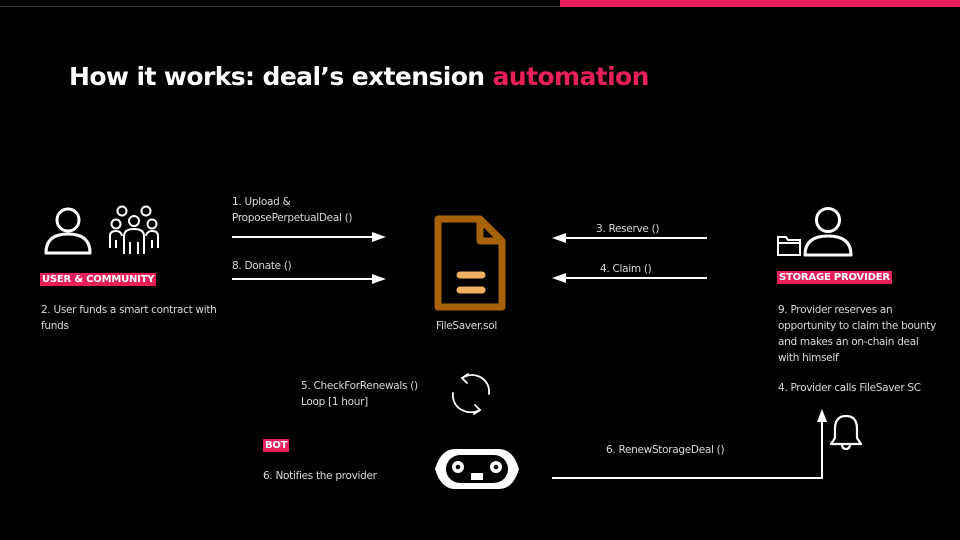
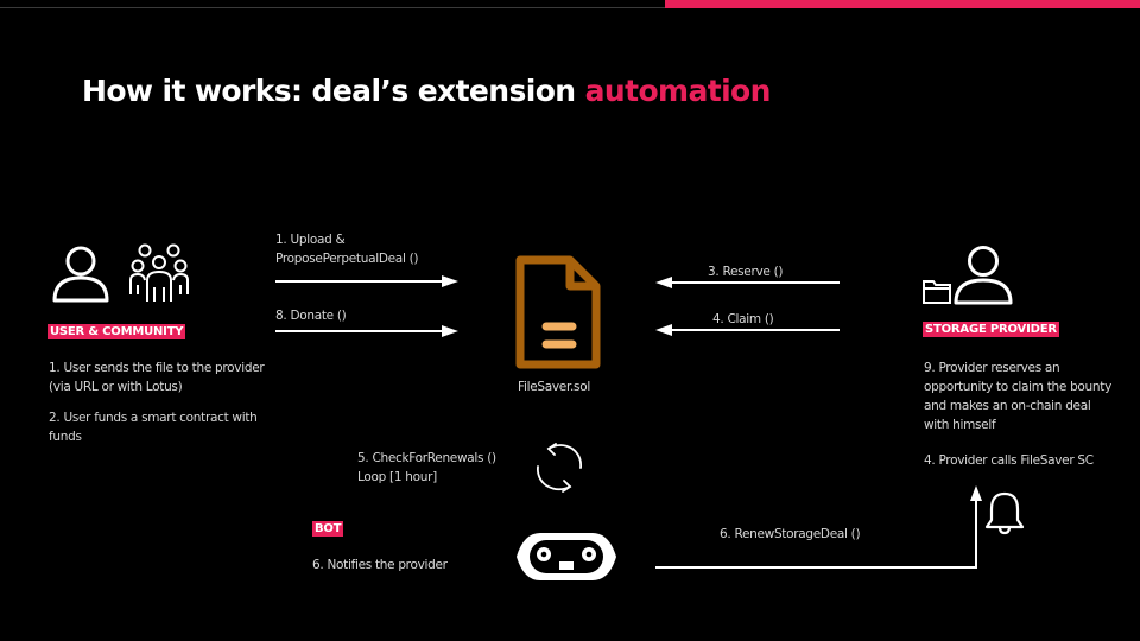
  How it works: deal’s extension automation
  USER & COMMUNITY
+ 1. User sends the file to the provider (via URL or with Lotus)
  2. User funds a smart contract with funds
  1. Upload &
  ProposePerpetualDeal ()
  8. Donate ()
  FileSaver.sol
  3. Reserve ()
  4. Claim ()
  STORAGE PROVIDER
  9. Provider reserves an opportunity to claim the bounty and makes an on-chain deal with himself
  4. Provider calls FileSaver SC
  5. CheckForRenewals ()
  Loop [1 hour]
  BOT
  6. Notifies the provider
  6. RenewStorageDeal ()
